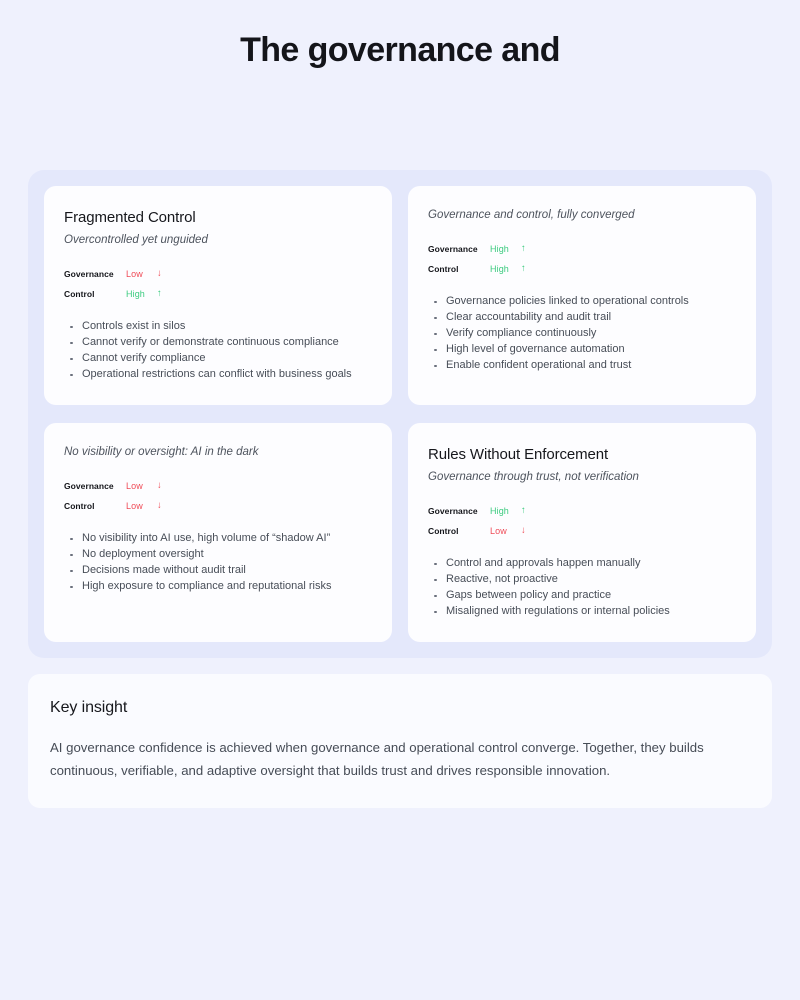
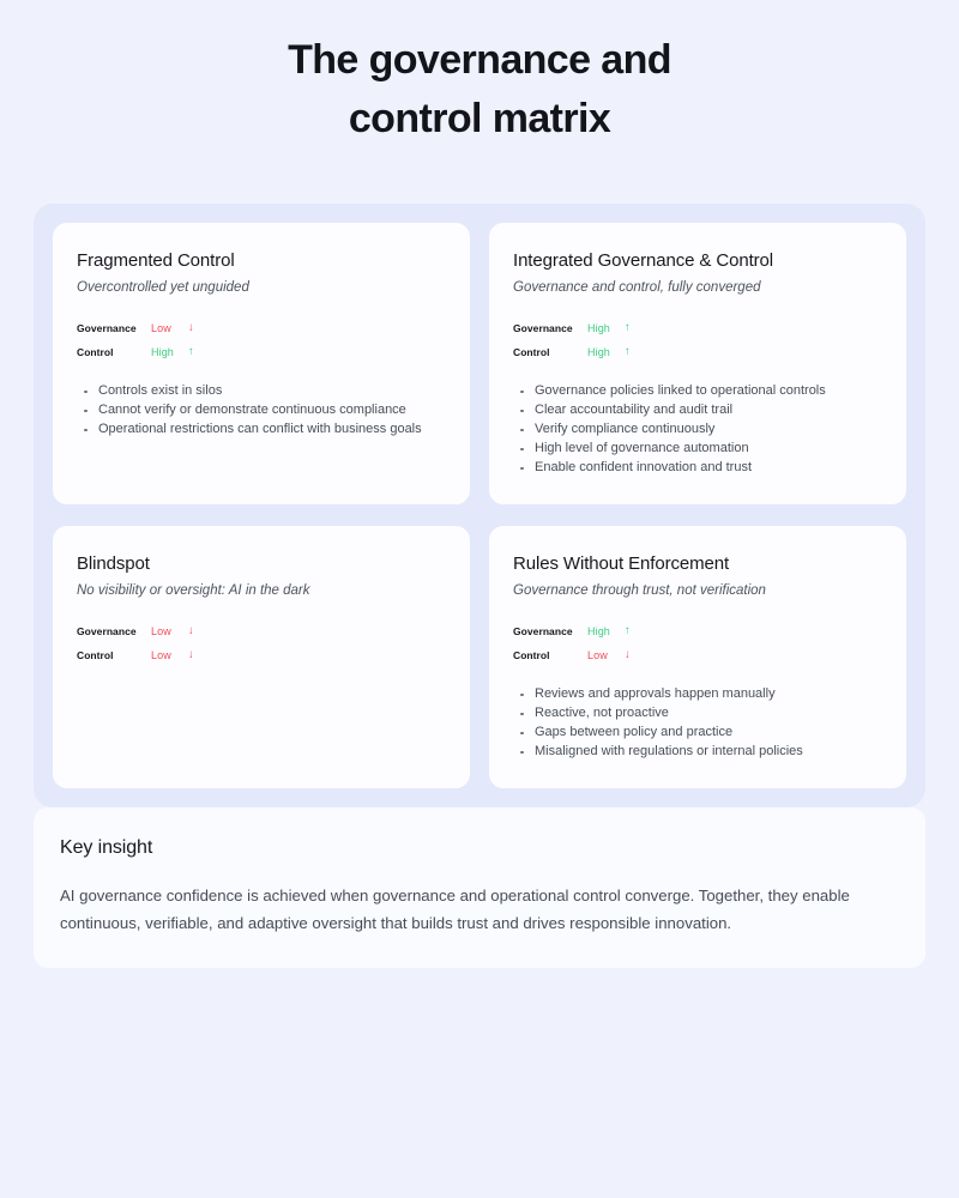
  The governance and
+ control matrix
  Fragmented Control
  Overcontrolled yet unguided
  Governance
  Low
  ↓
  Control
  High
  ↑
  Controls exist in silos
  Cannot verify or demonstrate continuous compliance
- Cannot verify compliance
  Operational restrictions can conflict with business goals
+ Integrated Governance & Control
  Governance and control, fully converged
  Governance
  High
  ↑
  Control
  High
  ↑
  Governance policies linked to operational controls
  Clear accountability and audit trail
  Verify compliance continuously
  High level of governance automation
- Enable confident operational and trust
+ Enable confident innovation and trust
+ Blindspot
  No visibility or oversight: AI in the dark
  Governance
  Low
  ↓
  Control
  Low
  ↓
- No visibility into AI use, high volume of “shadow AI”
- No deployment oversight
- Decisions made without audit trail
- High exposure to compliance and reputational risks
  Rules Without Enforcement
  Governance through trust, not verification
  Governance
  High
  ↑
  Control
  Low
  ↓
- Control and approvals happen manually
+ Reviews and approvals happen manually
  Reactive, not proactive
  Gaps between policy and practice
  Misaligned with regulations or internal policies
  Key insight
- AI governance confidence is achieved when governance and operational control converge. Together, they builds continuous, verifiable, and adaptive oversight that builds trust and drives responsible innovation.
+ AI governance confidence is achieved when governance and operational control converge. Together, they enable continuous, verifiable, and adaptive oversight that builds trust and drives responsible innovation.
